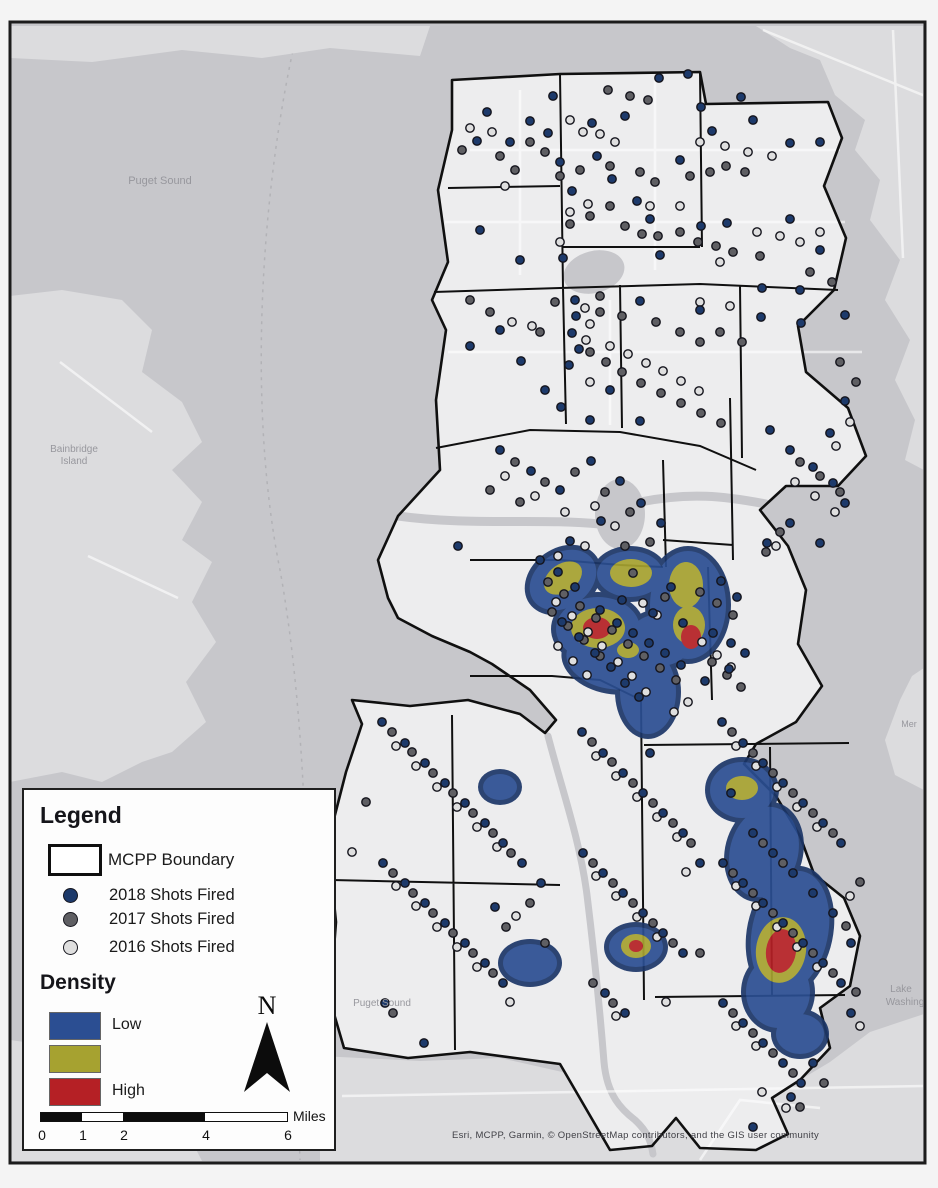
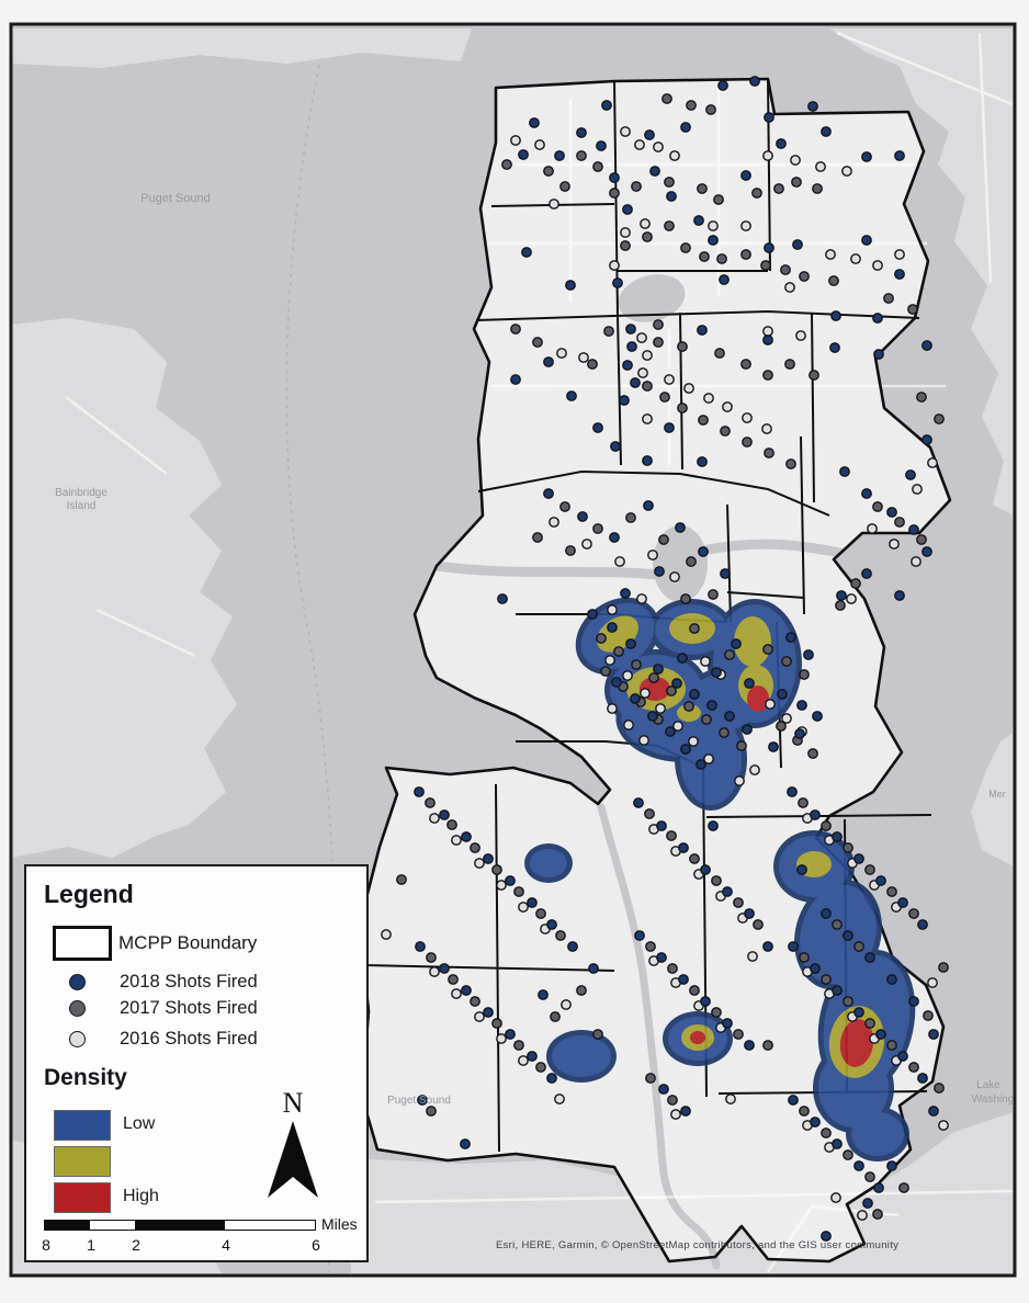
  Puget Sound
  Bainbridge
  Island
  Puget Sound
  Lake
  Washing
  Mer
  Legend
  MCPP Boundary
  2018 Shots Fired
  2017 Shots Fired
  2016 Shots Fired
  Density
  Low
  High
  N
  Miles
- 0
+ 8
  1
  2
  4
  6
- Esri, MCPP, Garmin, © OpenStreetMap contributors, and the GIS user community
+ Esri, HERE, Garmin, © OpenStreetMap contributors, and the GIS user community
